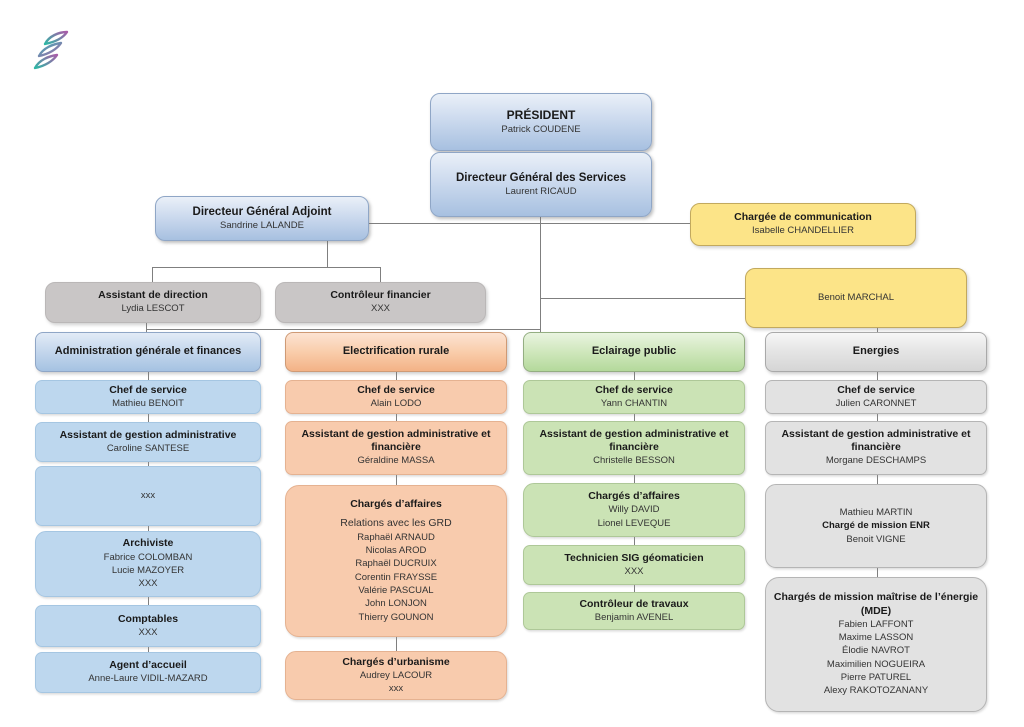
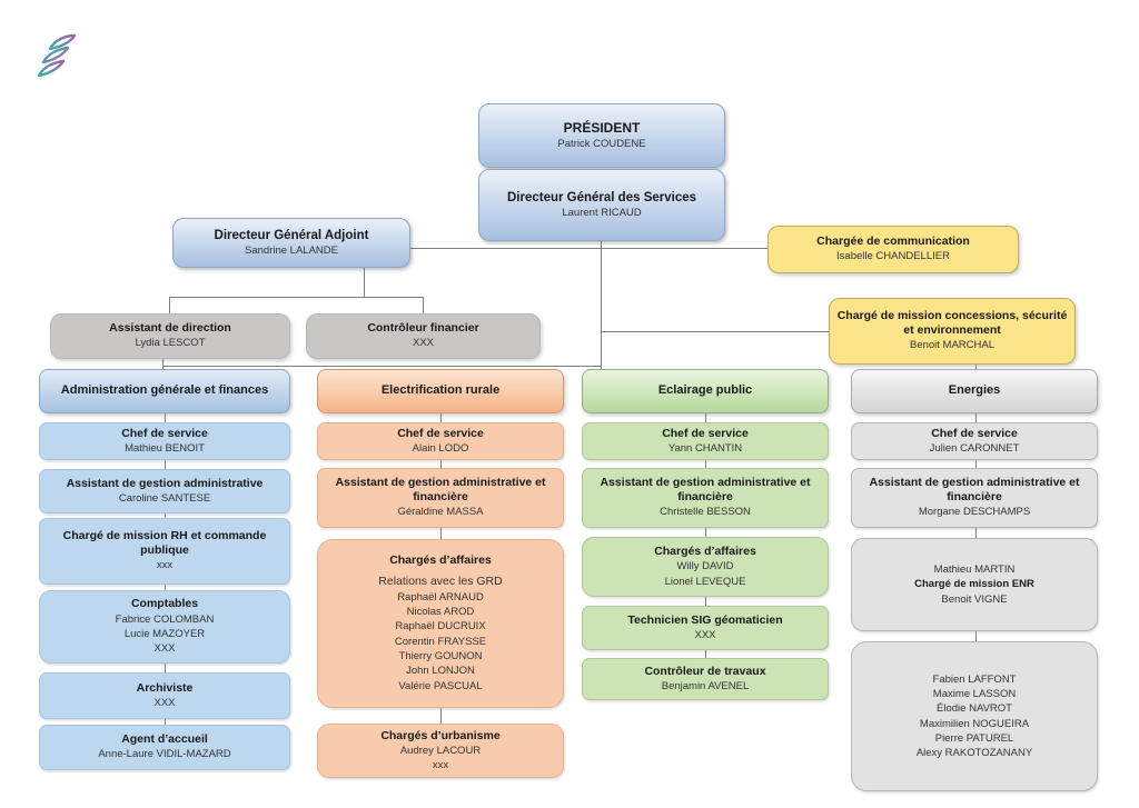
  PRÉSIDENT
  Patrick COUDENE
  Directeur Général des Services
  Laurent RICAUD
  Directeur Général Adjoint
  Sandrine LALANDE
  Chargée de communication
  Isabelle CHANDELLIER
+ Chargé de mission concessions, sécurité et environnement
  Benoit MARCHAL
  Assistant de direction
  Lydia LESCOT
  Contrôleur financier
  XXX
  Administration générale et finances
  Electrification rurale
  Eclairage public
  Energies
  Chef de service
  Mathieu BENOIT
  Assistant de gestion administrative
  Caroline SANTESE
+ Chargé de mission RH et commande publique
  xxx
- Archiviste
+ Comptables
  Fabrice COLOMBAN
  Lucie MAZOYER
  XXX
- Comptables
+ Archiviste
  XXX
  Agent d’accueil
  Anne-Laure VIDIL-MAZARD
  Chef de service
  Alain LODO
  Assistant de gestion administrative et financière
  Géraldine MASSA
  Chargés d’affaires
  Relations avec les GRD
  Raphaël ARNAUD
  Nicolas AROD
  Raphaël DUCRUIX
  Corentin FRAYSSE
- Valérie PASCUAL
+ Thierry GOUNON
  John LONJON
- Thierry GOUNON
+ Valérie PASCUAL
  Chargés d’urbanisme
  Audrey LACOUR
  xxx
  Chef de service
  Yann CHANTIN
  Assistant de gestion administrative et financière
  Christelle BESSON
  Chargés d’affaires
  Willy DAVID
  Lionel LEVEQUE
  Technicien SIG géomaticien
  XXX
  Contrôleur de travaux
  Benjamin AVENEL
  Chef de service
  Julien CARONNET
  Assistant de gestion administrative et financière
  Morgane DESCHAMPS
  Mathieu MARTIN
  Chargé de mission ENR
  Benoit VIGNE
- Chargés de mission maîtrise de l’énergie (MDE)
  Fabien LAFFONT
  Maxime LASSON
  Élodie NAVROT
  Maximilien NOGUEIRA
  Pierre PATUREL
  Alexy RAKOTOZANANY
